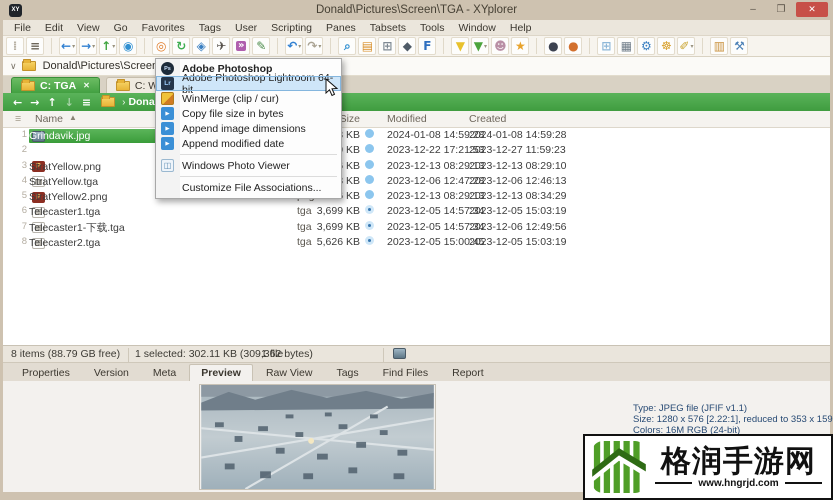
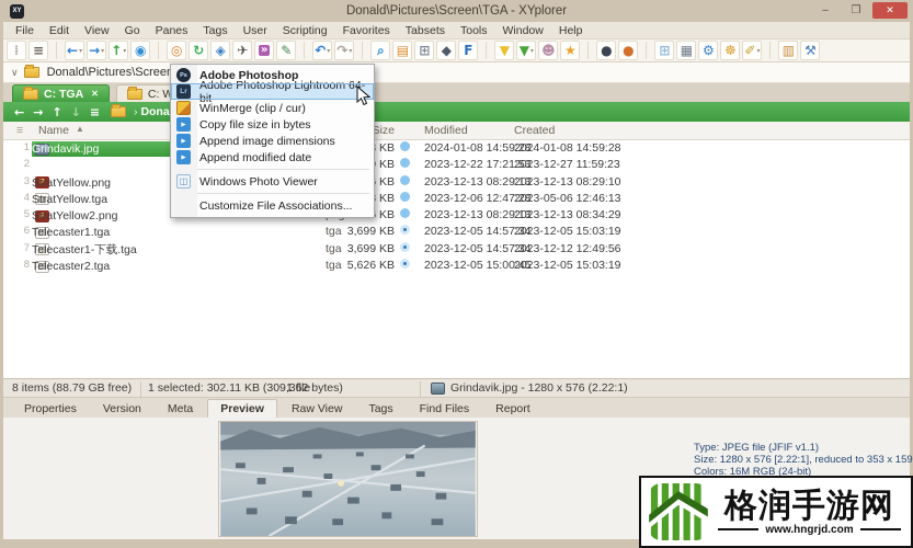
  Donald\Pictures\Screen\TGA - XYplorer
  –
  ❐
  ✕
  File
  Edit
  View
  Go
- Favorites
+ Panes
  Tags
  User
  Scripting
- Panes
+ Favorites
  Tabsets
  Tools
  Window
  Help
  ⁞
  ≡
  ←
  →
  ↑
  ◉
  ◎
  ↻
  ◈
  ✈
  »
  ✎
  ↶
  ↷
  ⌕
  ▤
  ⊞
  ◆
  F
  ▼
  ▼
  ☻
  ★
  ●
  ●
  ⊞
  ▦
  ⚙
  ☸
  ✐
  ▥
  ⚒
  ∨
  Donald\Pictures\Scree
  C: TGA
  ✕
  ←
  →
  ↑
  ↓
  ≡
  ›
  ≡
  Name
  ▲
  Size
  Modified
  Created
  1
  Grindavik.jpg
  2024-01-08 14:59:28
  2024-01-08 14:59:28
  2
  2023-12-22 17:21:53
  2023-12-27 11:59:23
  3
  StratYellow.png
  2023-12-13 08:29:13
  2023-12-13 08:29:10
  4
  StratYellow.tga
  2023-12-06 12:47:28
- 2023-12-06 12:46:13
+ 2023-05-06 12:46:13
  5
  StratYellow2.png
  2023-12-13 08:29:13
  2023-12-13 08:34:29
  6
  Telecaster1.tga
  tga
  3,699 KB
  2023-12-05 14:57:34
  2023-12-05 15:03:19
  7
  Telecaster1-下载.tga
  tga
  3,699 KB
  2023-12-05 14:57:34
- 2023-12-06 12:49:56
+ 2023-12-12 12:49:56
  8
  Telecaster2.tga
  tga
  5,626 KB
  2023-12-05 15:00:45
  2023-12-05 15:03:19
  8 items (88.79 GB free)
  1 selected: 302.11 KB (309,362 bytes)
  1 file
+ Grindavik.jpg - 1280 x 576 (2.22:1)
  Properties
  Version
  Meta
  Preview
  Raw View
  Tags
  Find Files
  Report
  Type: JPEG file (JFIF v1.1)
  Size: 1280 x 576 [2.22:1], reduced to 353 x 159
  Colors: 16M RGB (24-bit)
  Adobe Photoshop
  Adobe Photoshop Lightroom 64-bit
  WinMerge (clip / cur)
  Copy file size in bytes
  Append image dimensions
  Append modified date
  ◫
  Windows Photo Viewer
  Customize File Associations...
  格润手游网
  www.hngrjd.com
